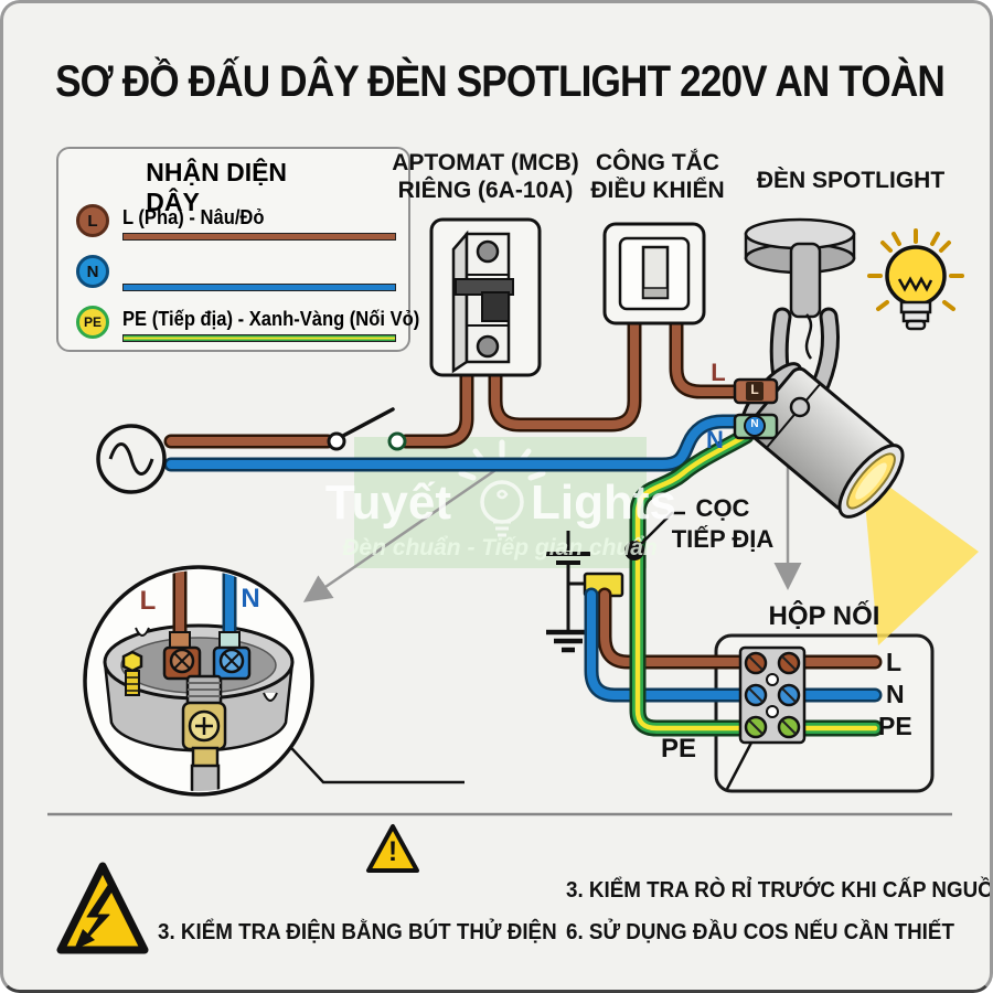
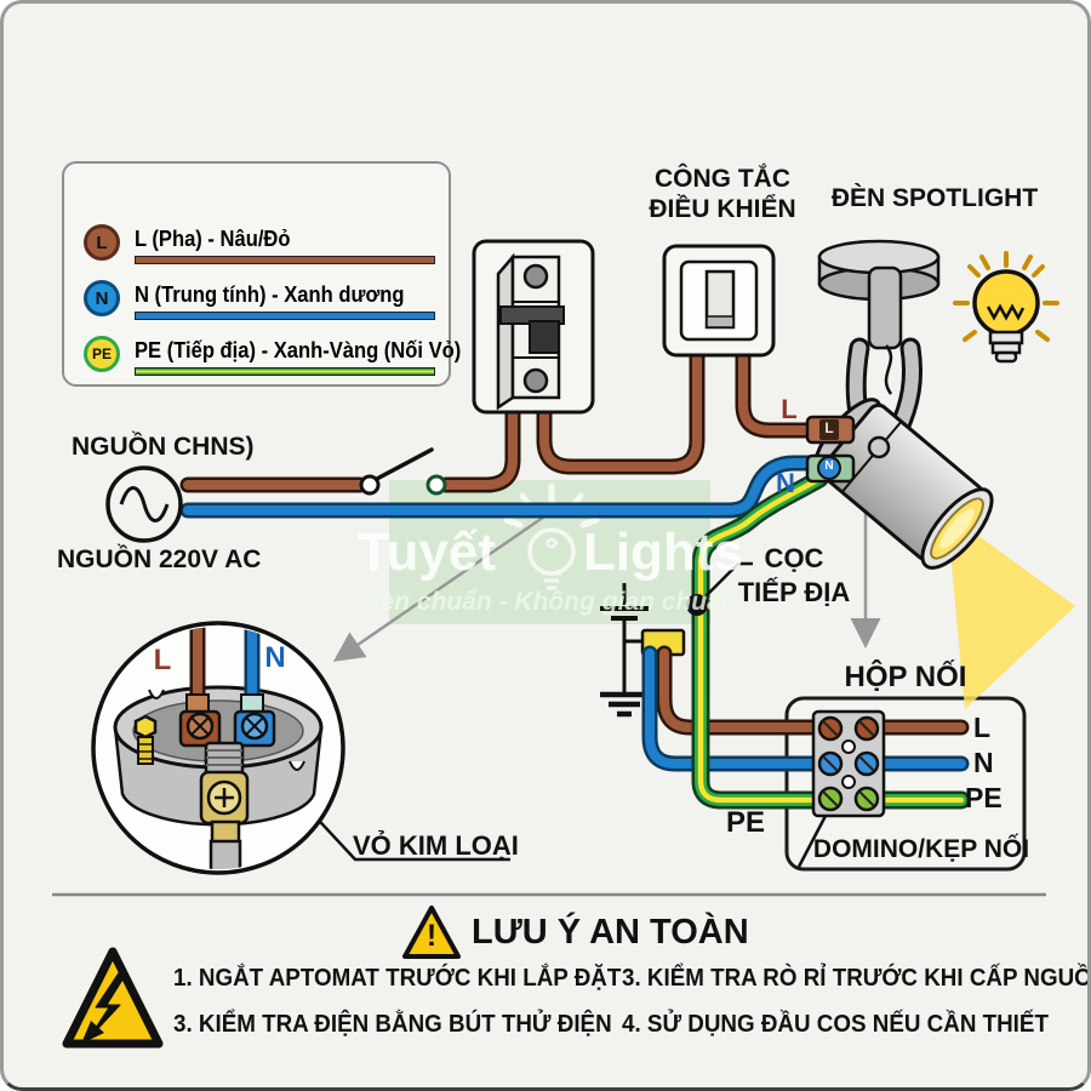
- SƠ ĐỒ ĐẤU DÂY ĐÈN SPOTLIGHT 220V AN TOÀN
- NHẬN DIỆN DÂY
  L
  L (Pha) - Nâu/Đỏ
  N
+ N (Trung tính) - Xanh dương
  PE
  PE (Tiếp địa) - Xanh-Vàng (Nối Vỏ)
- APTOMAT (MCB)
- RIÊNG (6A-10A)
  CÔNG TẮC
  ĐIỀU KHIỂN
  ĐÈN SPOTLIGHT
+ NGUỒN CHNS)
+ NGUỒN 220V AC
  L
  N
  L
  N
  CỌC
  TIẾP ĐỊA
  HỘP NỐI
  L
  N
  PE
  PE
+ DOMINO/KẸP NỐI
  L
  N
+ VỎ KIM LOẠI
  Tuyết
  Lights
- Đèn chuẩn - Tiếp gian chuẩn
+ Đèn chuẩn - Không gian chuẩn
  !
+ LƯU Ý AN TOÀN
+ 1. NGẮT APTOMAT TRƯỚC KHI LẮP ĐẶT
  3. KIỂM TRA ĐIỆN BẰNG BÚT THỬ ĐIỆN
  3. KIỂM TRA RÒ RỈ TRƯỚC KHI CẤP NGUỒ
- 6. SỬ DỤNG ĐẦU COS NẾU CẦN THIẾT
+ 4. SỬ DỤNG ĐẦU COS NẾU CẦN THIẾT
